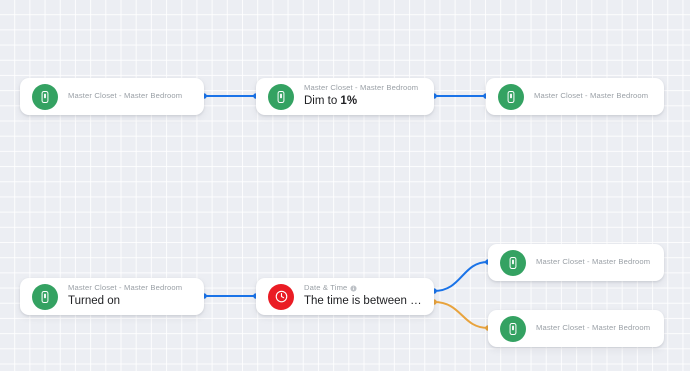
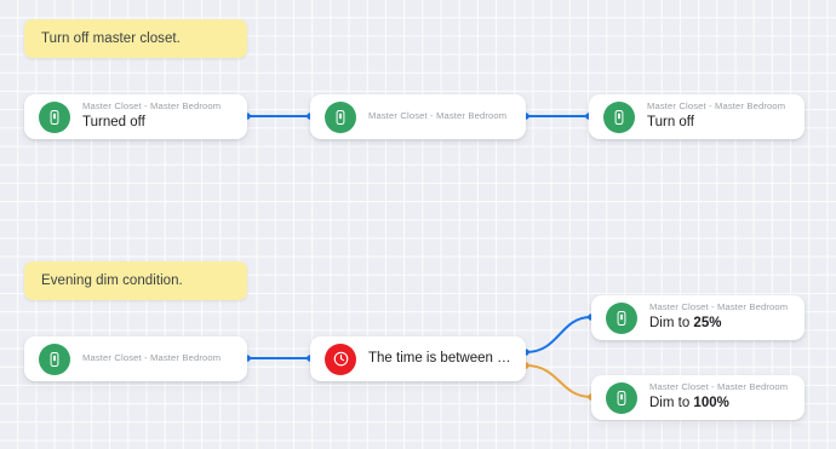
+ Turn off master closet.
  Master Closet - Master Bedroom
+ Turned off
  Master Closet - Master Bedroom
- Dim to 1%
  Master Closet - Master Bedroom
+ Turn off
+ Evening dim condition.
  Master Closet - Master Bedroom
- Turned on
- Date & Time
  Master Closet - Master Bedroom
+ Dim to 25%
  Master Closet - Master Bedroom
+ Dim to 100%
